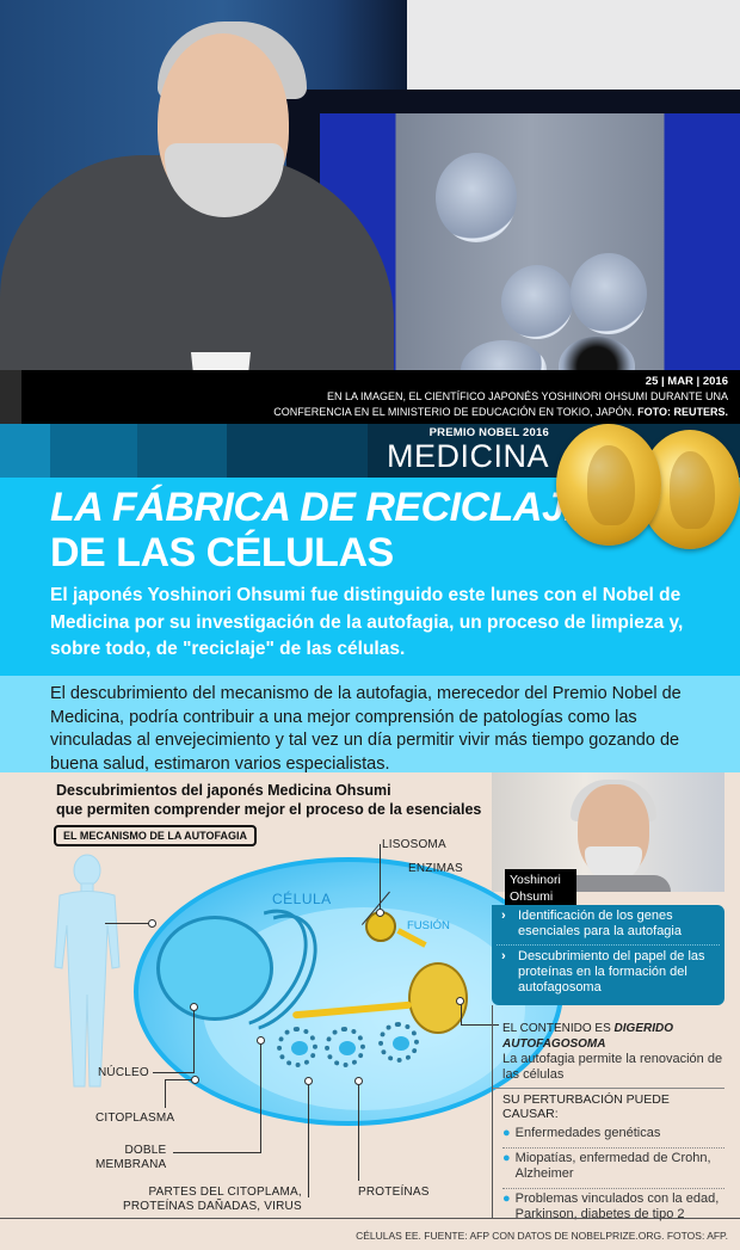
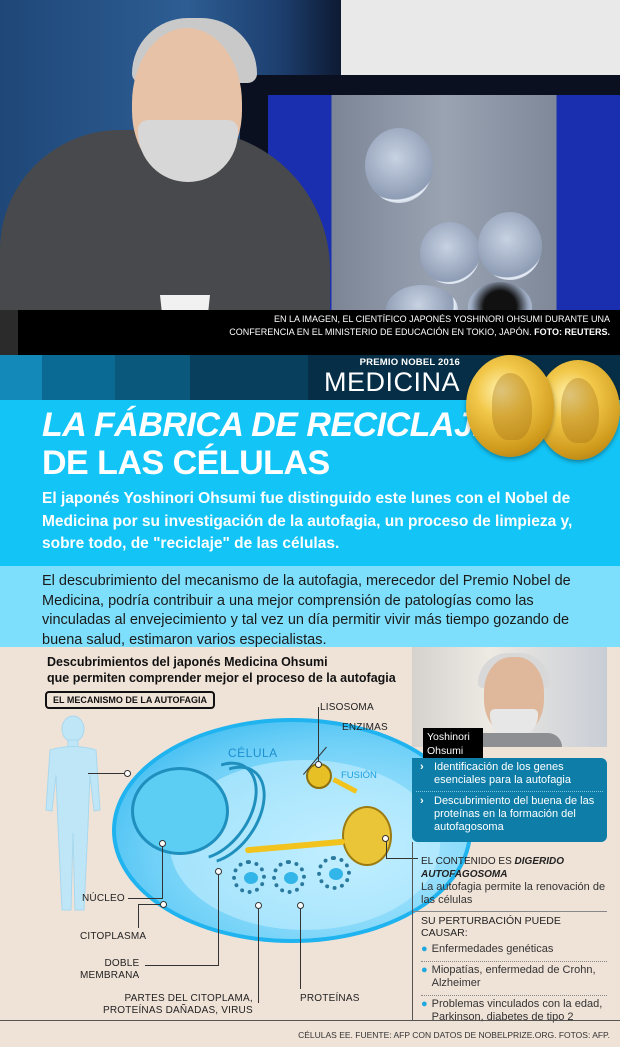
- 25 | MAR | 2016
  EN LA IMAGEN, EL CIENTÍFICO JAPONÉS YOSHINORI OHSUMI DURANTE UNA
  CONFERENCIA EN EL MINISTERIO DE EDUCACIÓN EN TOKIO, JAPÓN. FOTO: REUTERS.
  PREMIO NOBEL 2016
  MEDICINA
  LA FÁBRICA DE RECICLAJ
  DE LAS CÉLULAS
  El japonés Yoshinori Ohsumi fue distinguido este lunes con el Nobel de Medicina por su investigación de la autofagia, un proceso de limpieza y, sobre todo, de "reciclaje" de las células.
  El descubrimiento del mecanismo de la autofagia, merecedor del Premio Nobel de Medicina, podría contribuir a una mejor comprensión de patologías como las vinculadas al envejecimiento y tal vez un día permitir vivir más tiempo gozando de buena salud, estimaron varios especialistas.
  Descubrimientos del japonés Medicina Ohsumi
- que permiten comprender mejor el proceso de la esenciales
+ que permiten comprender mejor el proceso de la autofagia
  EL MECANISMO DE LA AUTOFAGIA
  CÉLULA
  FUSIÓN
  LISOSOMA
  ENZIMAS
  NÚCLEO
  CITOPLASMA
  DOBLE
  MEMBRANA
  PARTES DEL CITOPLAMA,
  PROTEÍNAS DAÑADAS, VIRUS
  PROTEÍNAS
  Yoshinori
  Ohsumi
  ›
  Identificación de los genes esenciales para la autofagia
  ›
- Descubrimiento del papel de las proteínas en la formación del autofagosoma
+ Descubrimiento del buena de las proteínas en la formación del autofagosoma
  EL CONTENIDO ES DIGERIDO AUTOFAGOSOMA
  La autofagia permite la renovación de las células
  SU PERTURBACIÓN PUEDE CAUSAR:
  ●
  Enfermedades genéticas
  ●
  Miopatías, enfermedad de Crohn, Alzheimer
  ●
  Problemas vinculados con la edad, Parkinson, diabetes de tipo 2
  CÉLULAS EE. FUENTE: AFP CON DATOS DE NOBELPRIZE.ORG. FOTOS: AFP.
